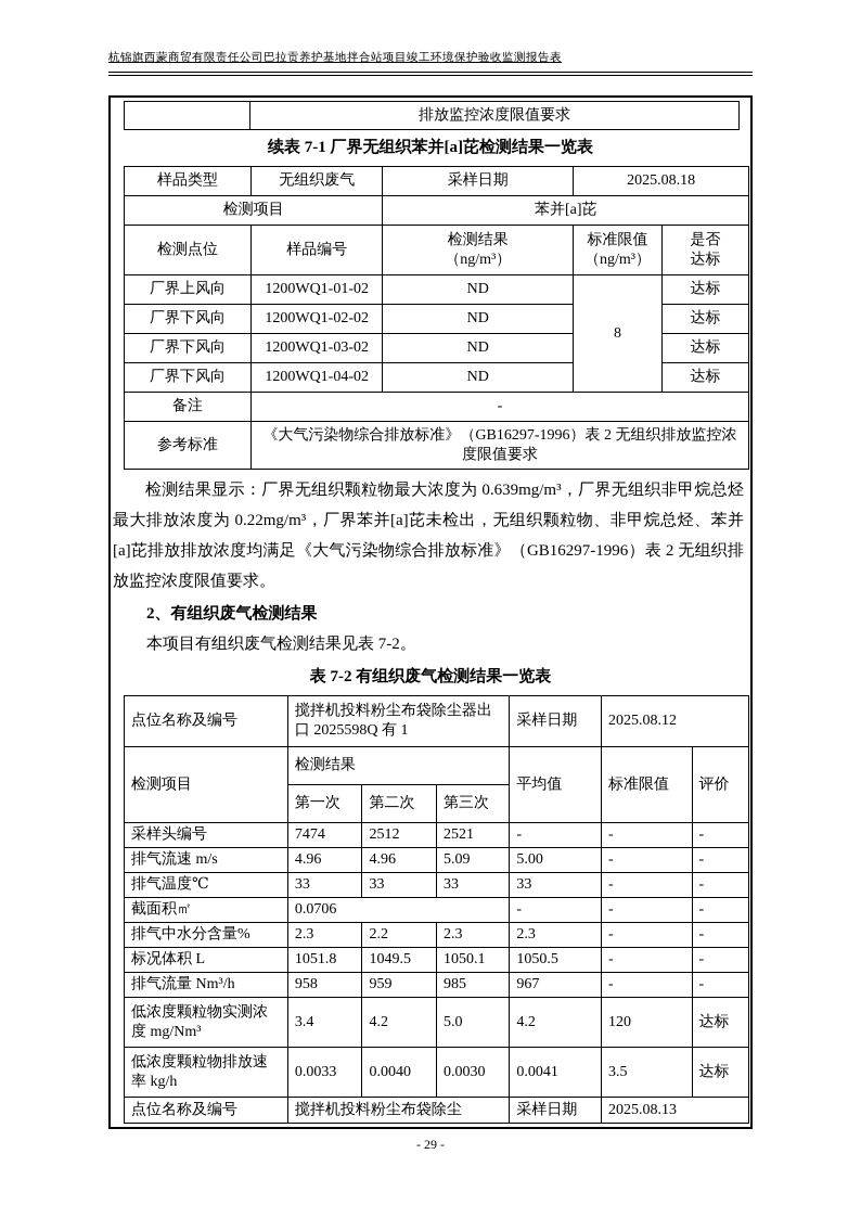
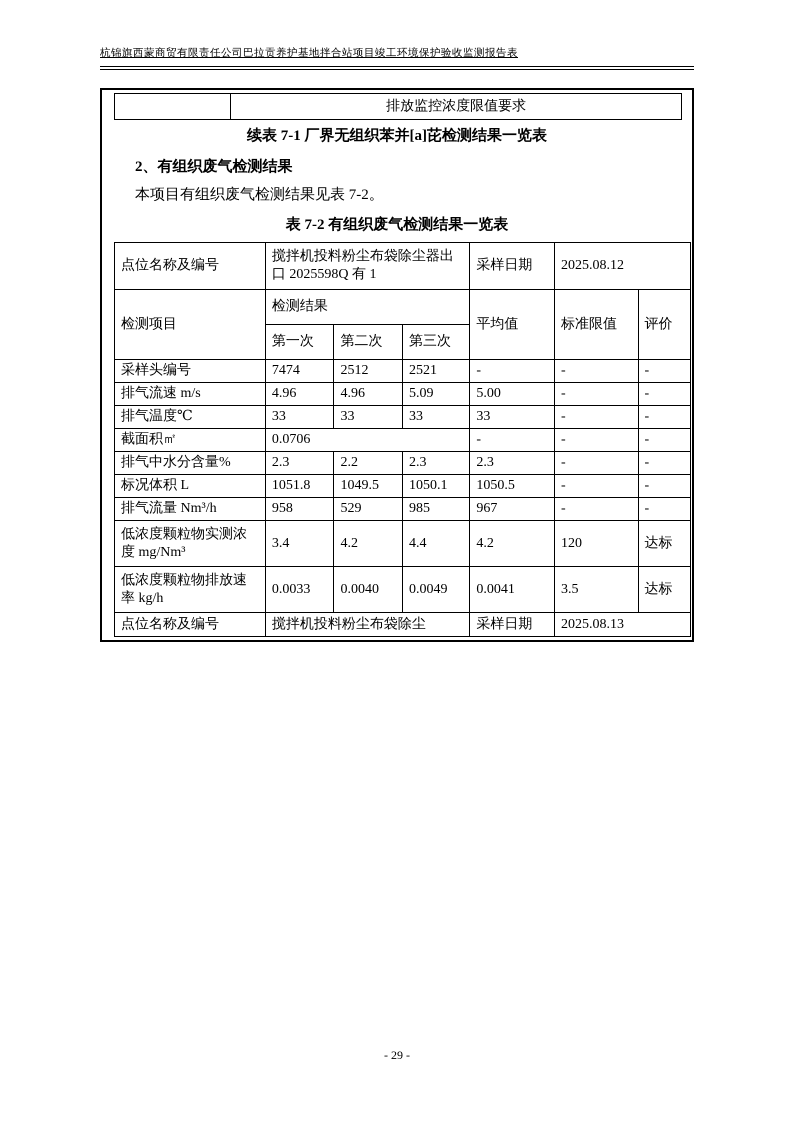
  杭锦旗西蒙商贸有限责任公司巴拉贡养护基地拌合站项目竣工环境保护验收监测报告表
  	排放监控浓度限值要求
  续表 7-1 厂界无组织苯并[a]芘检测结果一览表
- 样品类型	无组织废气	采样日期	2025.08.18
- 检测项目	苯并[a]芘
- 检测点位	样品编号	检测结果 （ng/m³）	标准限值 （ng/m³）	是否 达标
- 厂界上风向	1200WQ1-01-02	ND	8	达标
- 厂界下风向	1200WQ1-02-02	ND	达标
- 厂界下风向	1200WQ1-03-02	ND	达标
- 厂界下风向	1200WQ1-04-02	ND	达标
- 备注	-
- 参考标准	《大气污染物综合排放标准》（GB16297-1996）表 2 无组织排放监控浓度限值要求
- 检测结果显示：厂界无组织颗粒物最大浓度为 0.639mg/m³，厂界无组织非甲烷总烃最大排放浓度为 0.22mg/m³，厂界苯并[a]芘未检出，无组织颗粒物、非甲烷总烃、苯并[a]芘排放排放浓度均满足《大气污染物综合排放标准》（GB16297-1996）表 2 无组织排放监控浓度限值要求。
  2、有组织废气检测结果
  本项目有组织废气检测结果见表 7-2。
  表 7-2 有组织废气检测结果一览表
  点位名称及编号	搅拌机投料粉尘布袋除尘器出口 2025598Q 有 1	采样日期	2025.08.12
  检测项目	检测结果	平均值	标准限值	评价
  第一次	第二次	第三次
  采样头编号	7474	2512	2521	-	-	-
  排气流速 m/s	4.96	4.96	5.09	5.00	-	-
  排气温度℃	33	33	33	33	-	-
  截面积㎡	0.0706	-	-	-
  排气中水分含量%	2.3	2.2	2.3	2.3	-	-
  标况体积 L	1051.8	1049.5	1050.1	1050.5	-	-
- 排气流量 Nm³/h	958	959	985	967	-	-
+ 排气流量 Nm³/h	958	529	985	967	-	-
- 低浓度颗粒物实测浓度 mg/Nm³	3.4	4.2	5.0	4.2	120	达标
+ 低浓度颗粒物实测浓度 mg/Nm³	3.4	4.2	4.4	4.2	120	达标
- 低浓度颗粒物排放速率 kg/h	0.0033	0.0040	0.0030	0.0041	3.5	达标
+ 低浓度颗粒物排放速率 kg/h	0.0033	0.0040	0.0049	0.0041	3.5	达标
  点位名称及编号	搅拌机投料粉尘布袋除尘	采样日期	2025.08.13
  - 29 -
